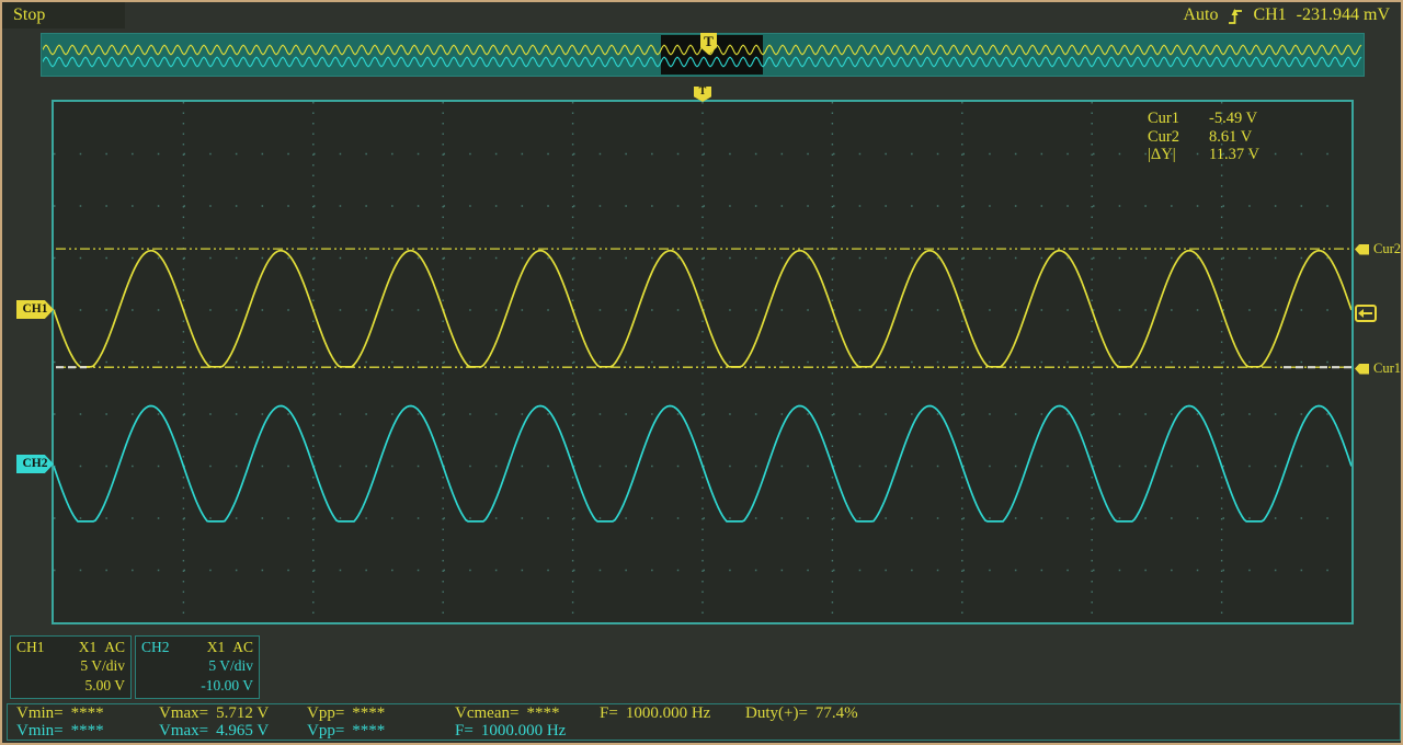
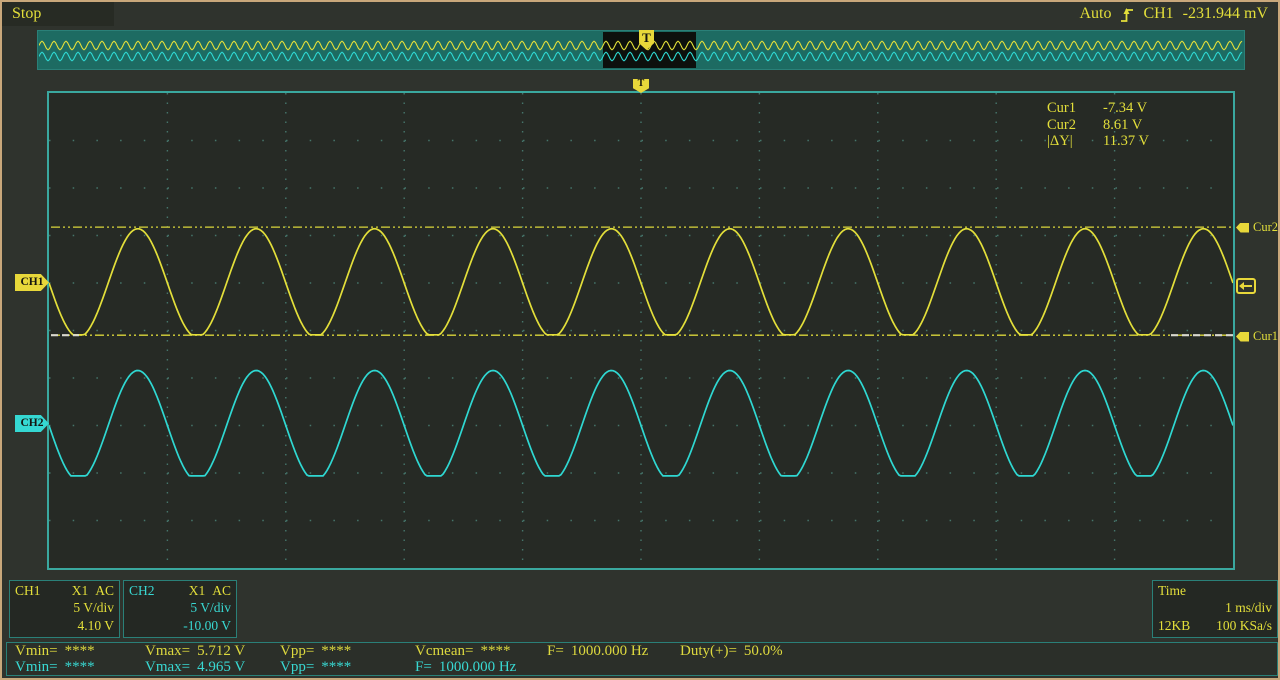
  Stop
  Auto
  CH1
  -231.944 mV
  T
  T
  Cur1
- -5.49 V
+ -7.34 V
  Cur2
  8.61 V
  |ΔY|
  11.37 V
  CH1
  CH2
  Cur2
  Cur1
  CH1
  X1
  AC
  5 V/div
- 5.00 V
+ 4.10 V
  CH2
  X1
  AC
  5 V/div
  -10.00 V
+ Time
+ 1 ms/div
+ 12KB
+ 100 KSa/s
  Vmin= ****
  Vmax= 5.712 V
  Vpp= ****
  Vcmean= ****
  F= 1000.000 Hz
- Duty(+)= 77.4%
+ Duty(+)= 50.0%
  Vmin= ****
  Vmax= 4.965 V
  Vpp= ****
  F= 1000.000 Hz
